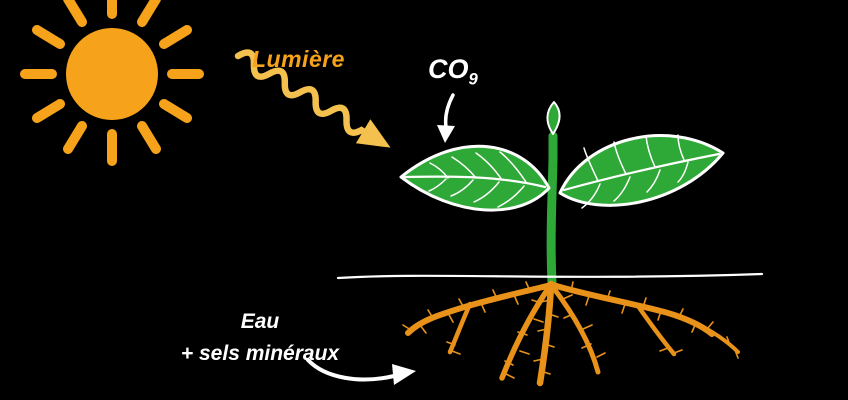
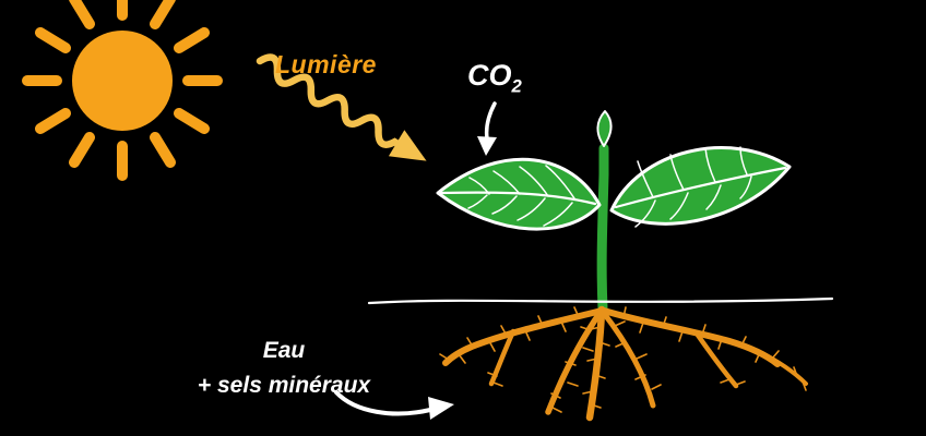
  Lumière
- CO9
+ CO2
  Eau
  + sels minéraux
